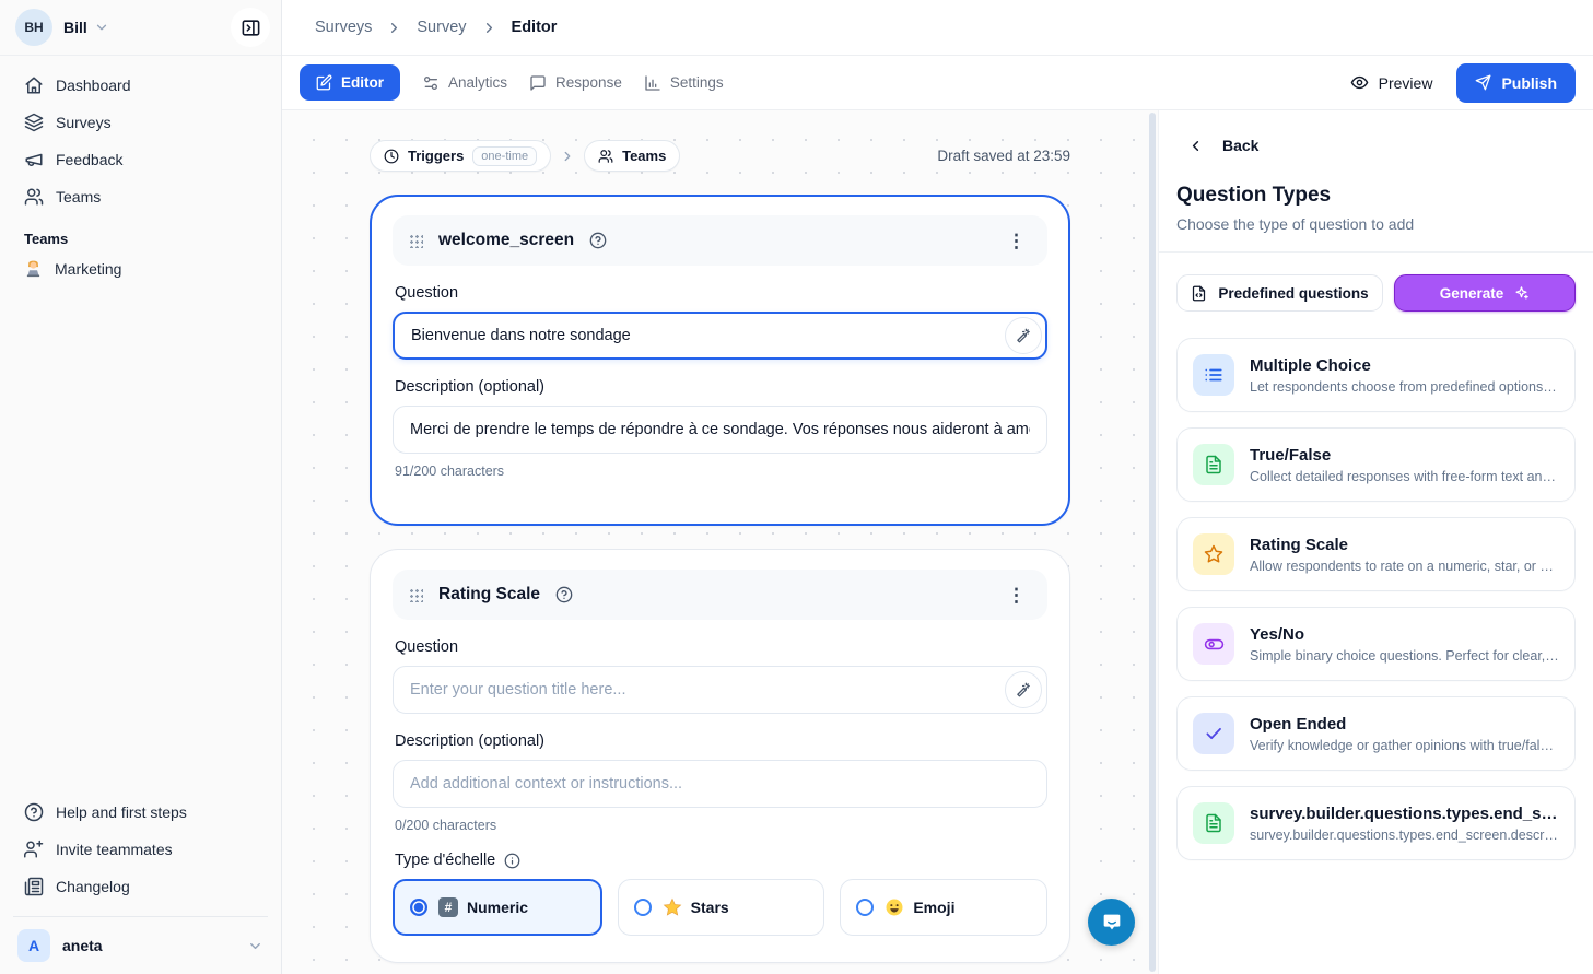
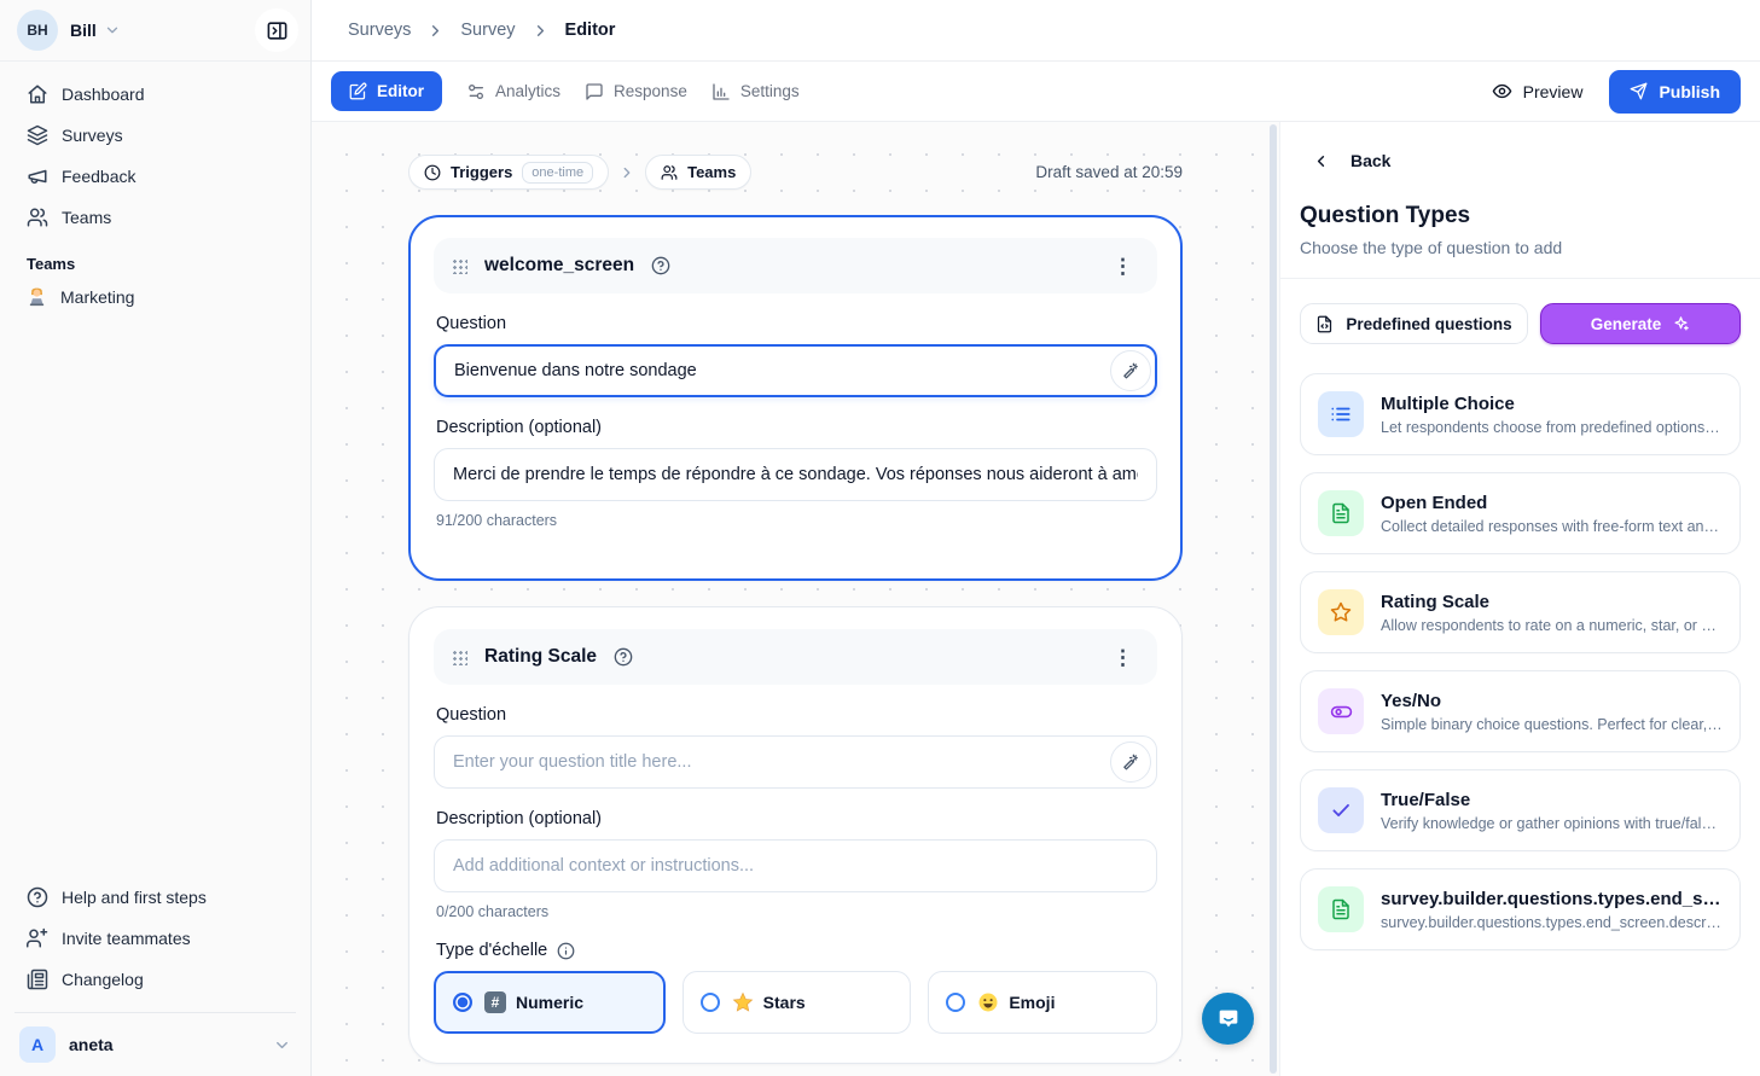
  BH
  Bill
  Dashboard
  Surveys
  Feedback
  Teams
  Teams
  Marketing
  Help and first steps
  Invite teammates
  Changelog
  A
  aneta
  Surveys
  Survey
  Editor
  Editor
  Analytics
  Response
  Settings
  Preview
  Publish
  Triggers
  one-time
  Teams
- Draft saved at 23:59
+ Draft saved at 20:59
  welcome_screen
  ⋮
  Question
  Bienvenue dans notre sondage
  Description (optional)
  Merci de prendre le temps de répondre à ce sondage. Vos réponses nous aideront à am
  91/200 characters
  Rating Scale
  ⋮
  Question
  Enter your question title here...
  Description (optional)
  Add additional context or instructions...
  0/200 characters
  Type d'échelle
  #
  Numeric
  Stars
  Emoji
  Back
  Question Types
  Choose the type of question to add
  Predefined questions
  Generate
  Multiple Choice
  Let respondents choose from predefined options. P
- True/False
+ Open Ended
  Collect detailed responses with free-form text answ
  Rating Scale
  Allow respondents to rate on a numeric, star, or em
  Yes/No
  Simple binary choice questions. Perfect for clear, d
- Open Ended
+ True/False
  Verify knowledge or gather opinions with true/false
  survey.builder.questions.types.end_scr.
  survey.builder.questions.types.end_screen.descript
